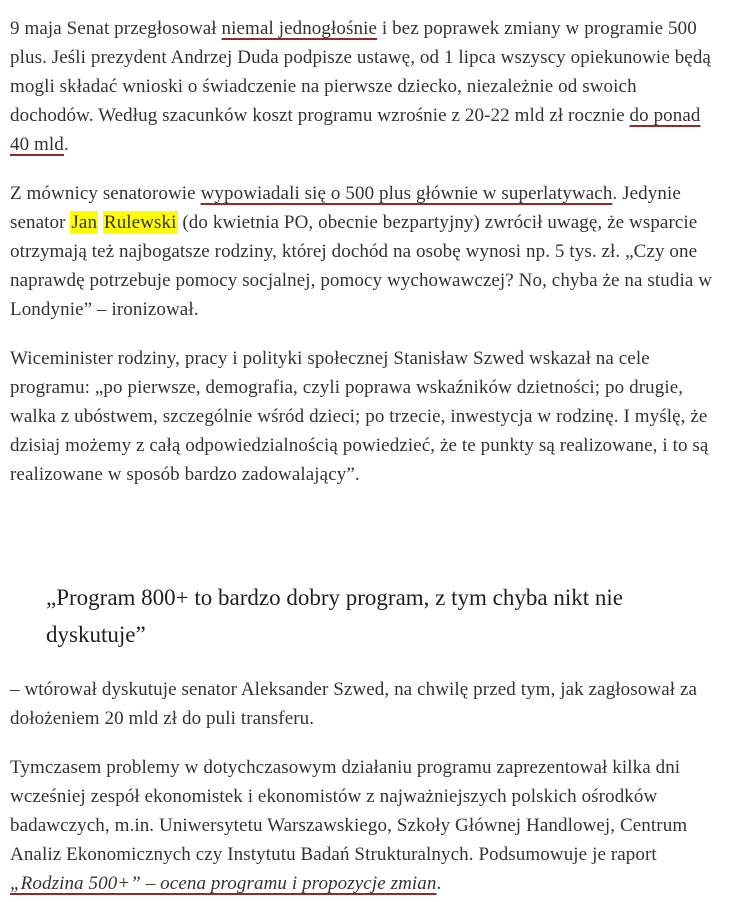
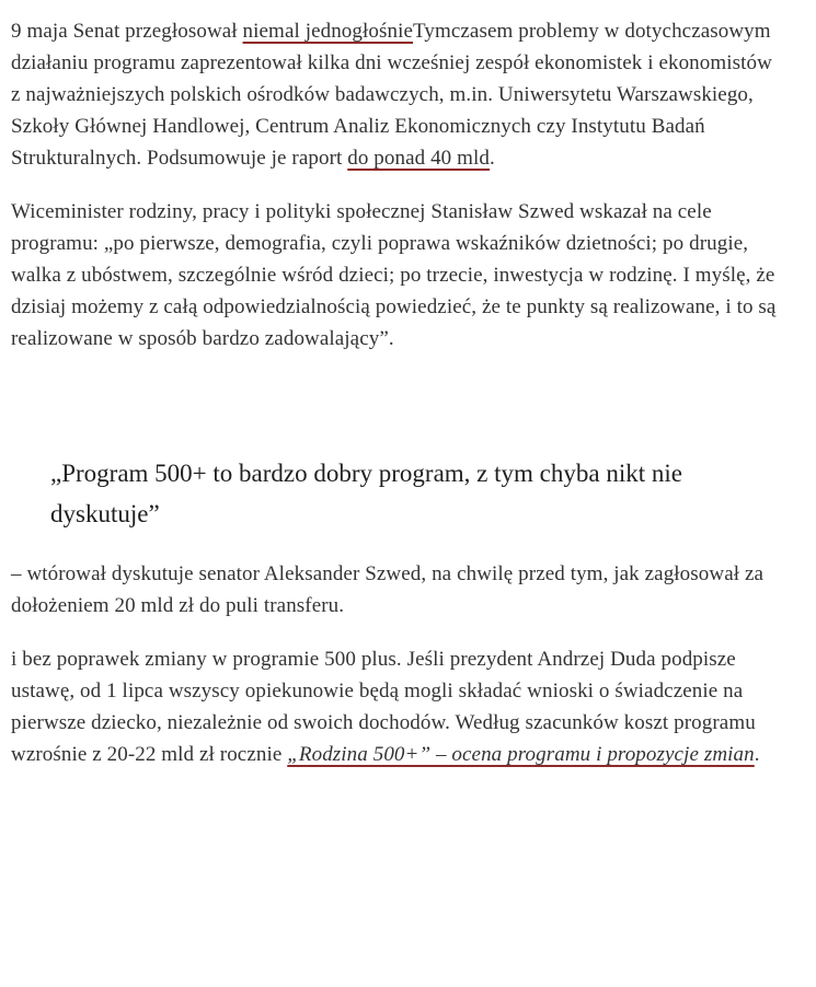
- 9 maja Senat przegłosował niemal jednogłośnie i bez poprawek zmiany w programie 500 plus. Jeśli prezydent Andrzej Duda podpisze ustawę, od 1 lipca wszyscy opiekunowie będą mogli składać wnioski o świadczenie na pierwsze dziecko, niezależnie od swoich dochodów. Według szacunków koszt programu wzrośnie z 20-22 mld zł rocznie do ponad 40 mld.
+ 9 maja Senat przegłosował niemal jednogłośnieTymczasem problemy w dotychczasowym działaniu programu zaprezentował kilka dni wcześniej zespół ekonomistek i ekonomistów z najważniejszych polskich ośrodków badawczych, m.in. Uniwersytetu Warszawskiego, Szkoły Głównej Handlowej, Centrum Analiz Ekonomicznych czy Instytutu Badań Strukturalnych. Podsumowuje je raport do ponad 40 mld.
- Z mównicy senatorowie wypowiadali się o 500 plus głównie w superlatywach. Jedynie senator Jan Rulewski (do kwietnia PO, obecnie bezpartyjny) zwrócił uwagę, że wsparcie otrzymają też najbogatsze rodziny, której dochód na osobę wynosi np. 5 tys. zł. „Czy one naprawdę potrzebuje pomocy socjalnej, pomocy wychowawczej? No, chyba że na studia w Londynie” – ironizował.
  Wiceminister rodziny, pracy i polityki społecznej Stanisław Szwed wskazał na cele programu: „po pierwsze, demografia, czyli poprawa wskaźników dzietności; po drugie, walka z ubóstwem, szczególnie wśród dzieci; po trzecie, inwestycja w rodzinę. I myślę, że dzisiaj możemy z całą odpowiedzialnością powiedzieć, że te punkty są realizowane, i to są realizowane w sposób bardzo zadowalający”.
- „Program 800+ to bardzo dobry program, z tym chyba nikt nie dyskutuje”
+ „Program 500+ to bardzo dobry program, z tym chyba nikt nie dyskutuje”
  – wtórował dyskutuje senator Aleksander Szwed, na chwilę przed tym, jak zagłosował za dołożeniem 20 mld zł do puli transferu.
- Tymczasem problemy w dotychczasowym działaniu programu zaprezentował kilka dni wcześniej zespół ekonomistek i ekonomistów z najważniejszych polskich ośrodków badawczych, m.in. Uniwersytetu Warszawskiego, Szkoły Głównej Handlowej, Centrum Analiz Ekonomicznych czy Instytutu Badań Strukturalnych. Podsumowuje je raport „Rodzina 500+” – ocena programu i propozycje zmian.
+ i bez poprawek zmiany w programie 500 plus. Jeśli prezydent Andrzej Duda podpisze ustawę, od 1 lipca wszyscy opiekunowie będą mogli składać wnioski o świadczenie na pierwsze dziecko, niezależnie od swoich dochodów. Według szacunków koszt programu wzrośnie z 20-22 mld zł rocznie „Rodzina 500+” – ocena programu i propozycje zmian.
